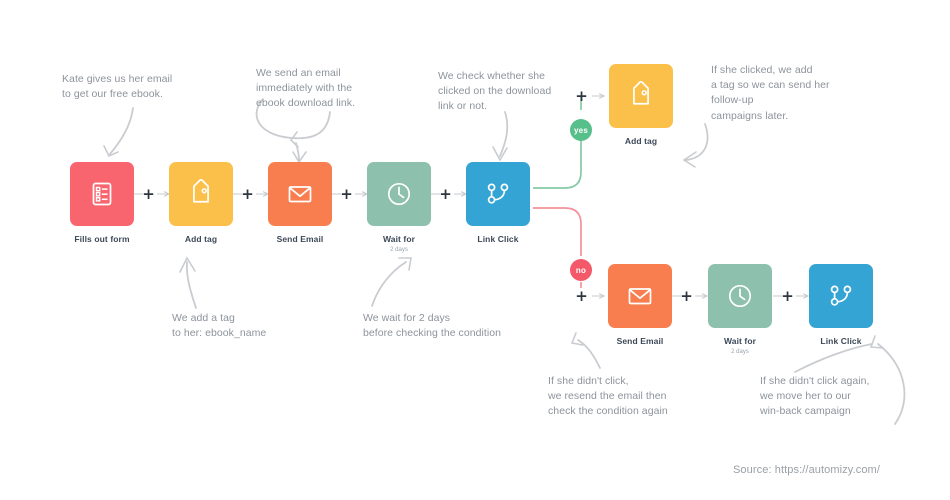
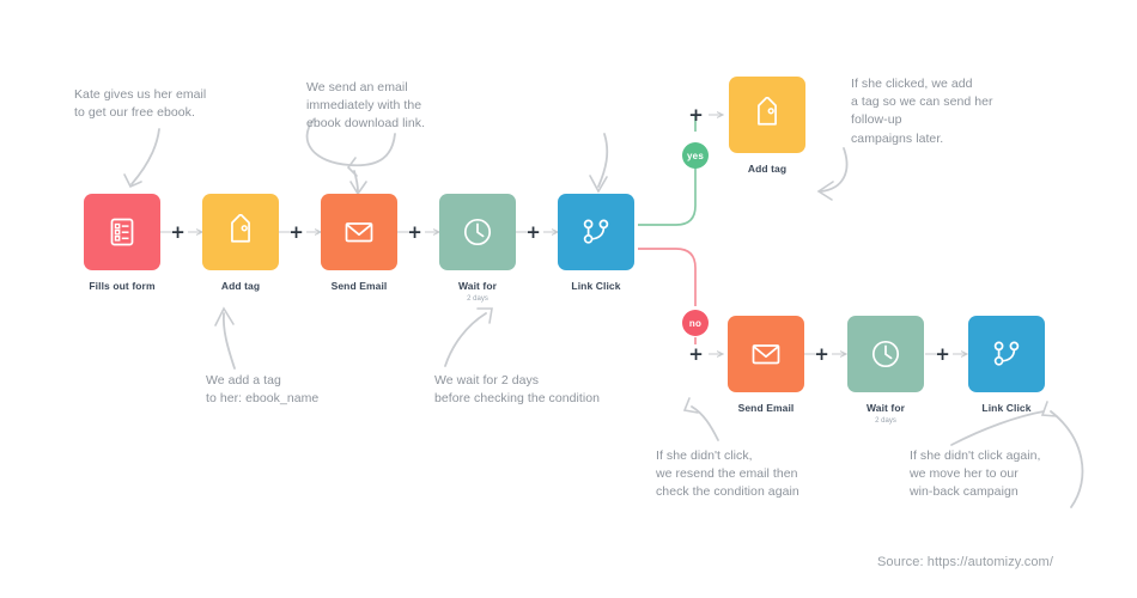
  Fills out form
  Add tag
  Send Email
  Wait for
  Link Click
  +
  +
  +
  +
  yes
  +
  Add tag
  no
  +
  Send Email
  Wait for
  Link Click
  +
  +
  Kate gives us her email
  to get our free ebook.
  We send an email
  immediately with the
  ebook download link.
- We check whether she
- clicked on the download
- link or not.
  If she clicked, we add
  a tag so we can send her
  follow-up
  campaigns later.
  We add a tag
  to her: ebook_name
  We wait for 2 days
  before checking the condition
  If she didn't click,
  we resend the email then
  check the condition again
  If she didn't click again,
  we move her to our
  win-back campaign
  Source: https://automizy.com/
